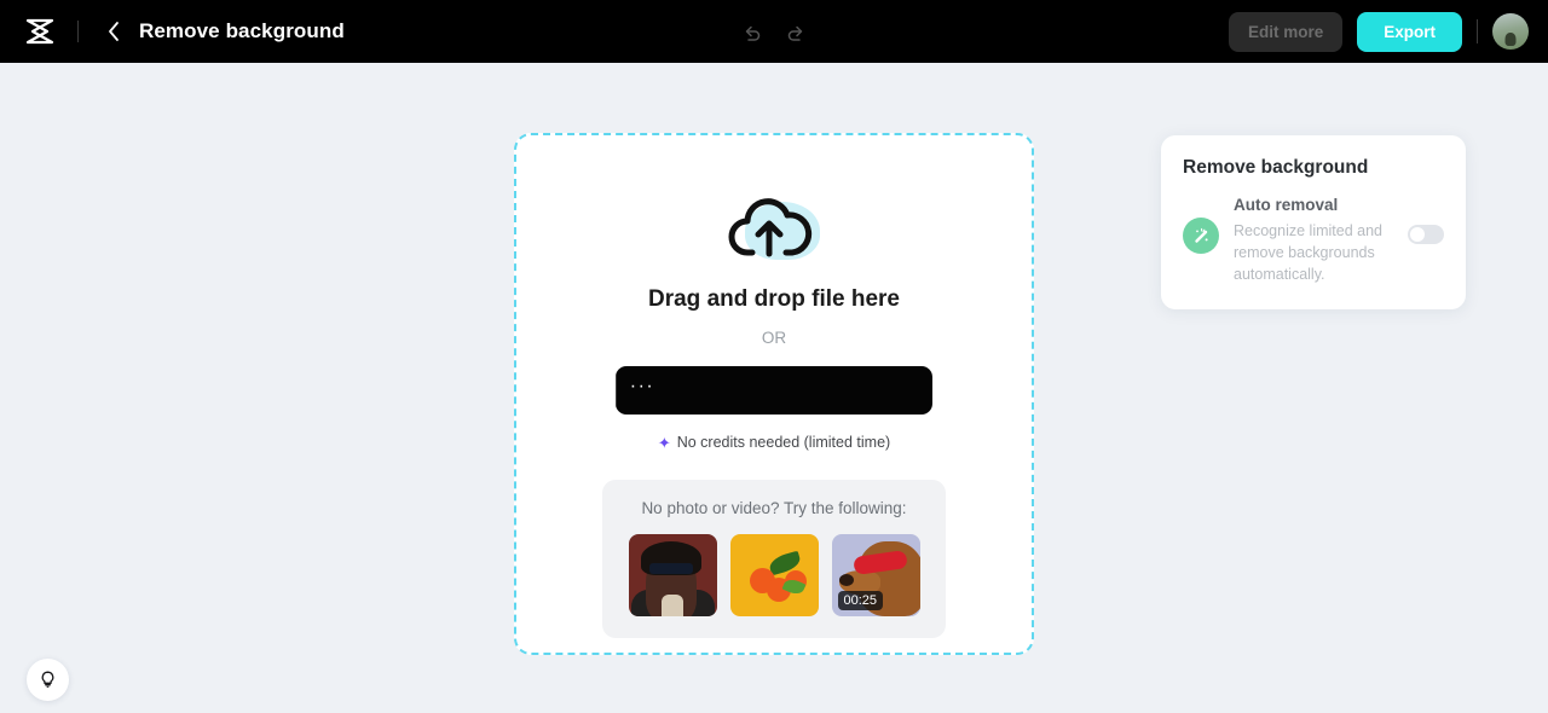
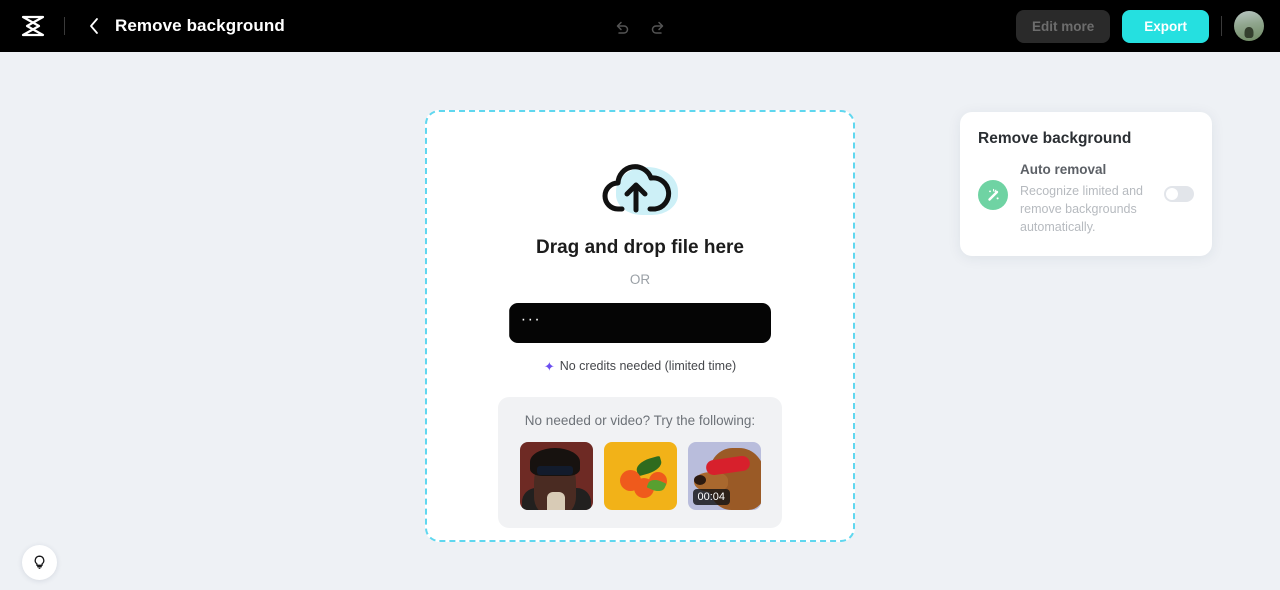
  Remove background
  Edit more
  Export
  Drag and drop file here
  OR
  ···
  ✦
  No credits needed (limited time)
- No photo or video? Try the following:
+ No needed or video? Try the following:
- 00:25
+ 00:04
  Remove background
  Auto removal
  Recognize limited and remove backgrounds automatically.
